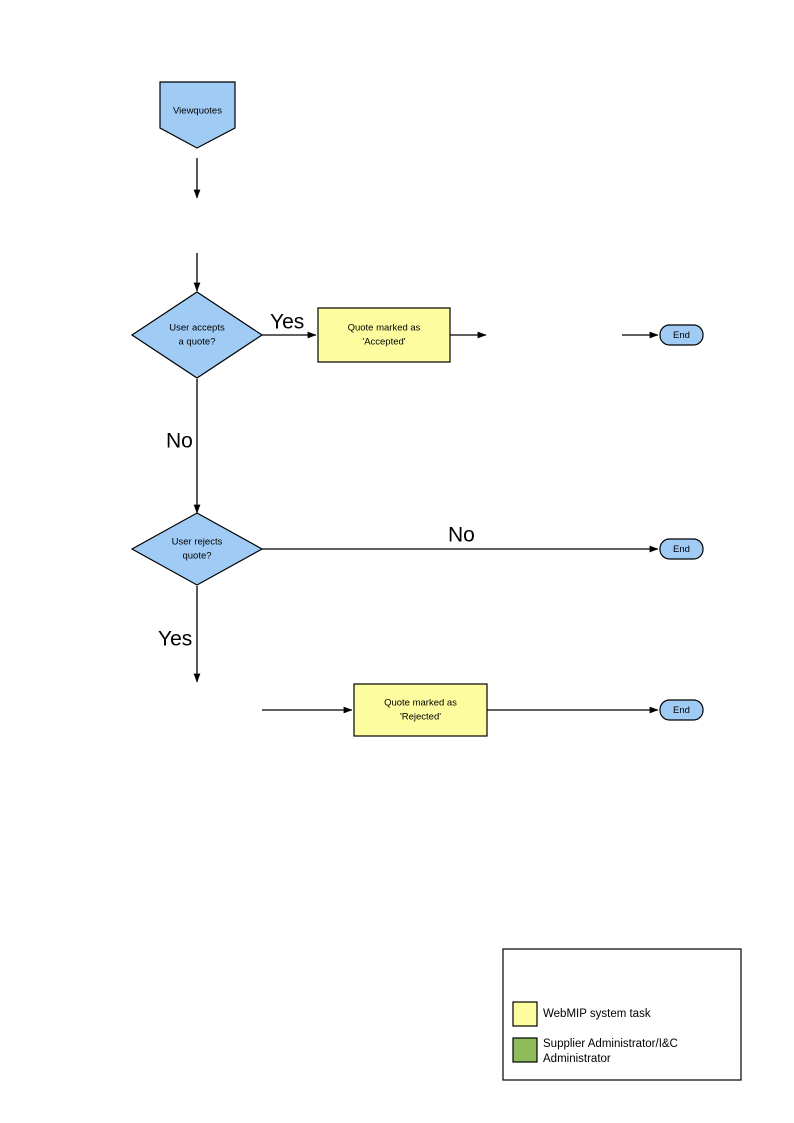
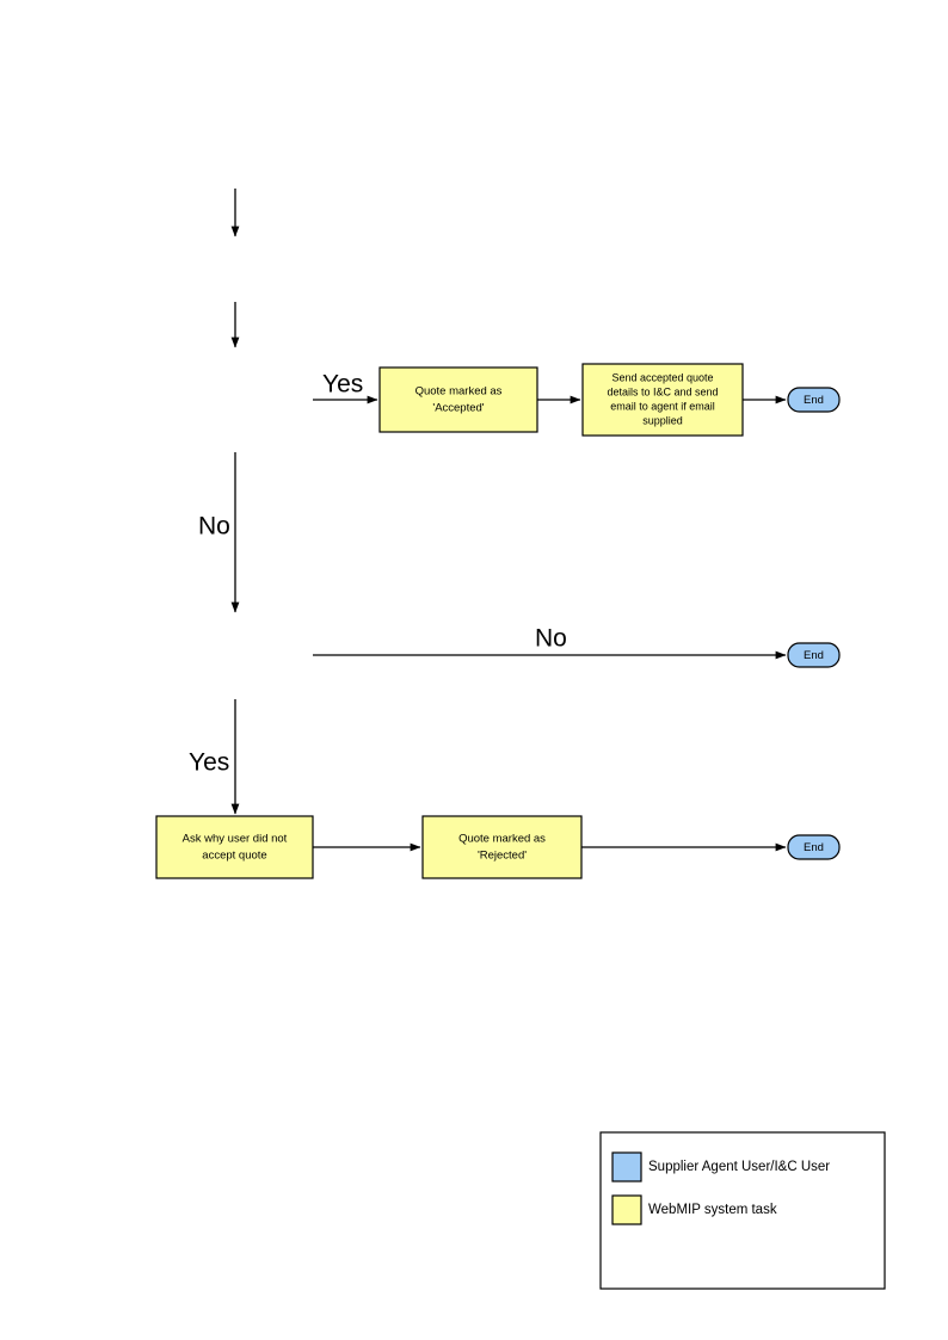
- Viewquotes
- User accepts
- a quote?
  Quote marked as
  'Accepted'
+ Send accepted quote
+ details to I&C and send
+ email to agent if email
+ supplied
  End
- User rejects
- quote?
  End
+ Ask why user did not
+ accept quote
  Quote marked as
  'Rejected'
  End
  Yes
  No
  No
  Yes
+ Supplier Agent User/I&C User
  WebMIP system task
- Supplier Administrator/I&C
- Administrator
